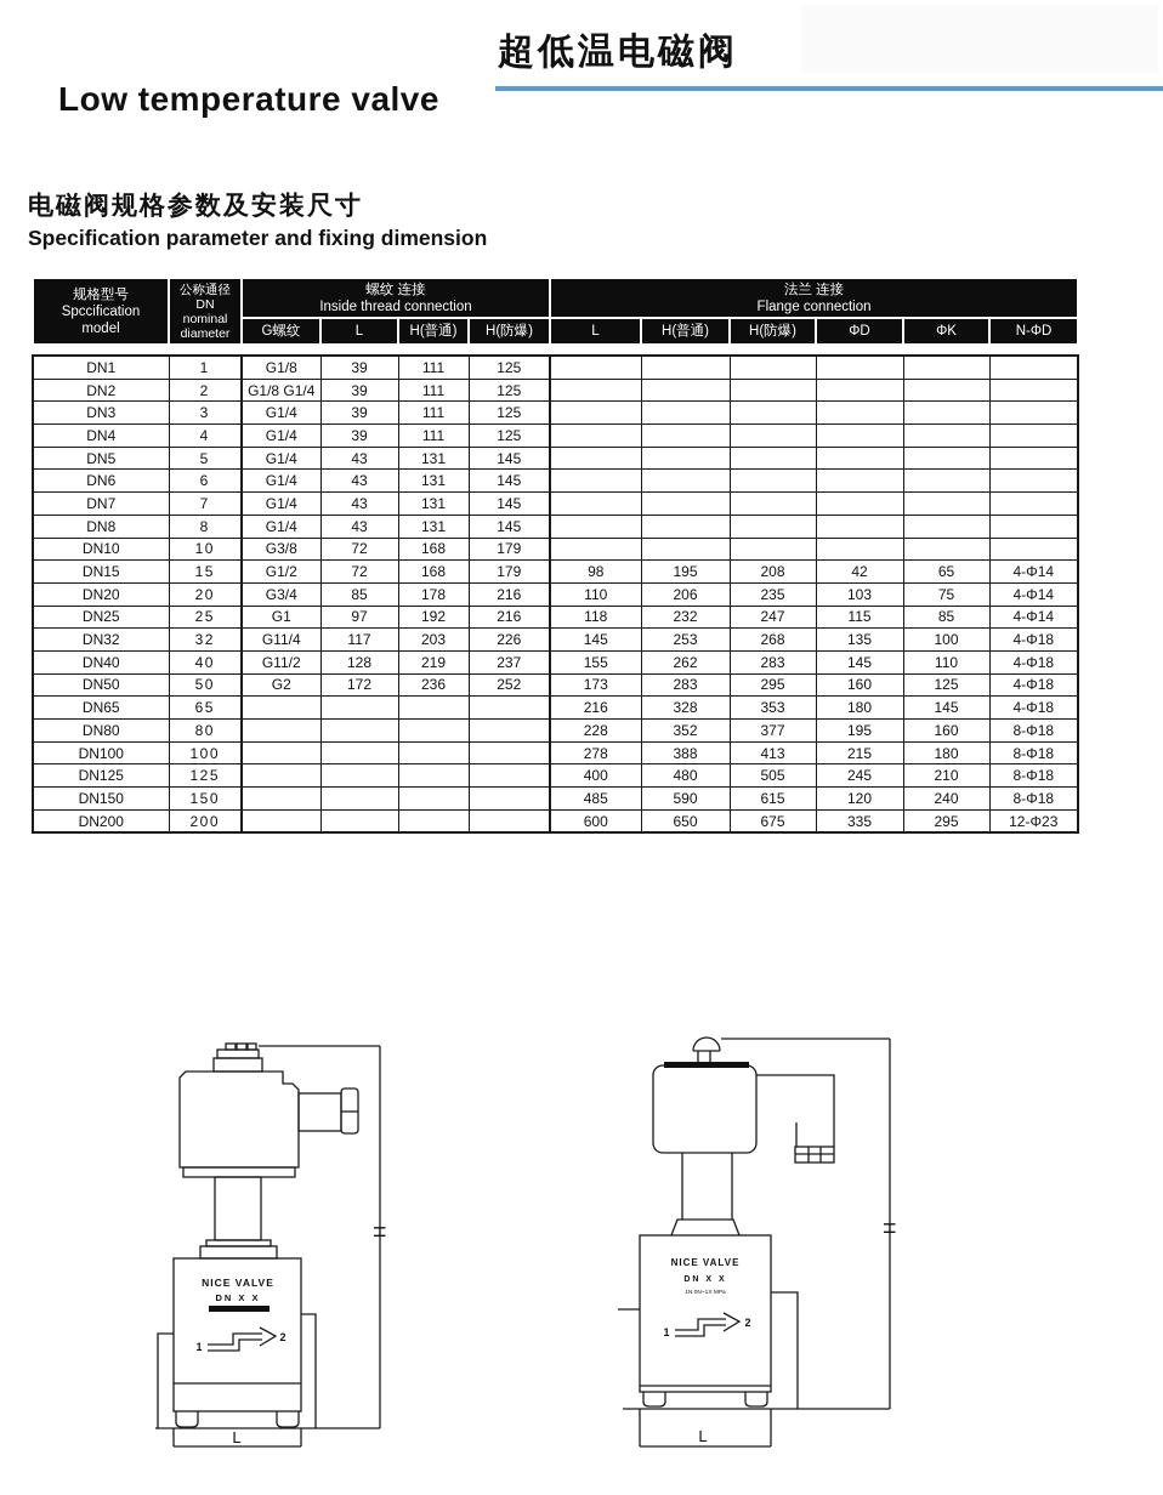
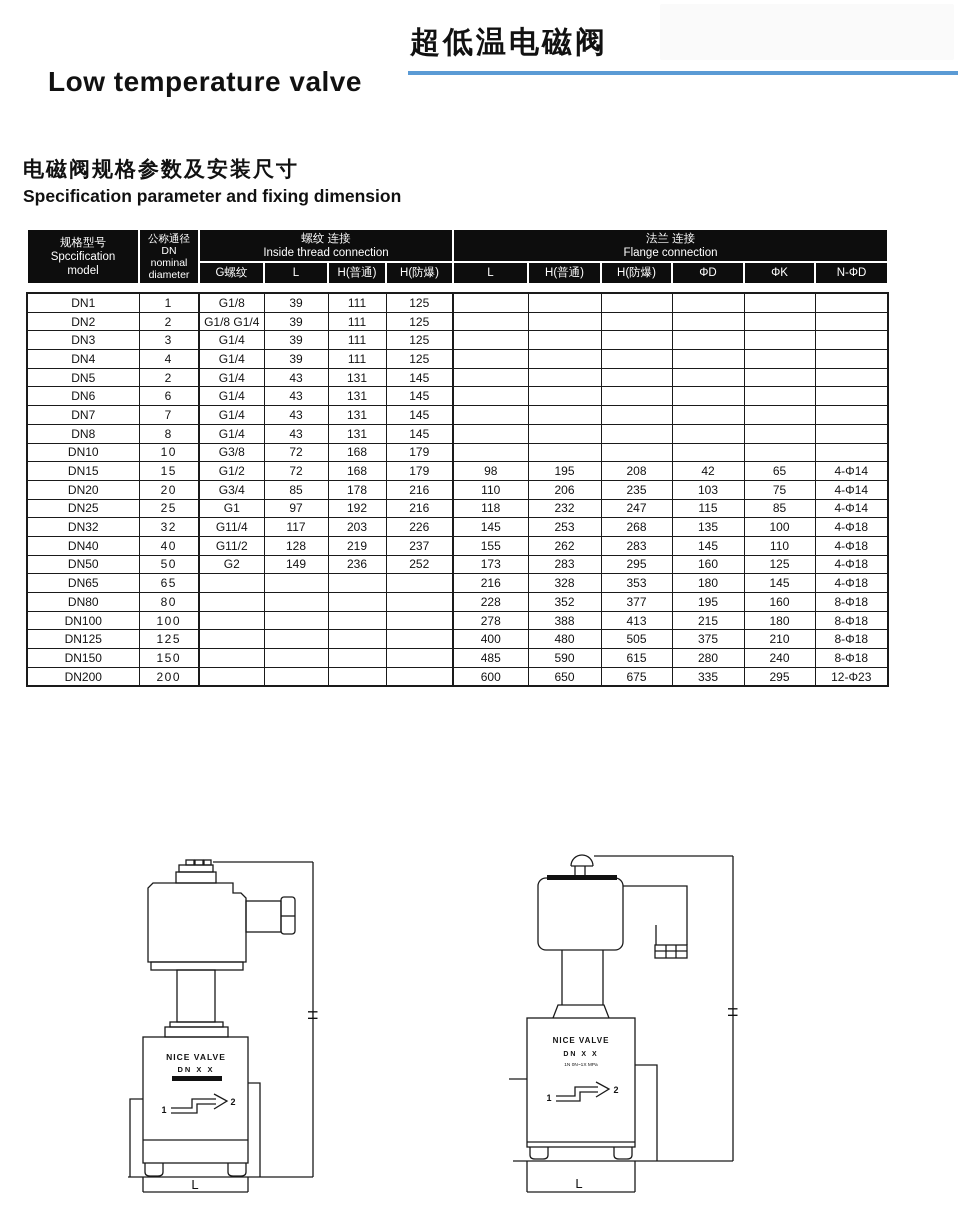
  超低温电磁阀
  Low temperature valve
  电磁阀规格参数及安装尺寸
  Specification parameter and fixing dimension
  规格型号 Spccification model	公称通径 DN nominal diameter	螺纹 连接 Inside thread connection	法兰 连接 Flange connection
  G螺纹	L	H(普通)	H(防爆)	L	H(普通)	H(防爆)	ΦD	ΦK	N-ΦD
  DN1	1	G1/8	39	111	125
  DN2	2	G1/8 G1/4	39	111	125
  DN3	3	G1/4	39	111	125
  DN4	4	G1/4	39	111	125
- DN5	5	G1/4	43	131	145
+ DN5	2	G1/4	43	131	145
  DN6	6	G1/4	43	131	145
  DN7	7	G1/4	43	131	145
  DN8	8	G1/4	43	131	145
  DN10	10	G3/8	72	168	179
  DN15	15	G1/2	72	168	179	98	195	208	42	65	4-Φ14
  DN20	20	G3/4	85	178	216	110	206	235	103	75	4-Φ14
  DN25	25	G1	97	192	216	118	232	247	115	85	4-Φ14
  DN32	32	G11/4	117	203	226	145	253	268	135	100	4-Φ18
  DN40	40	G11/2	128	219	237	155	262	283	145	110	4-Φ18
- DN50	50	G2	172	236	252	173	283	295	160	125	4-Φ18
+ DN50	50	G2	149	236	252	173	283	295	160	125	4-Φ18
  DN65	65					216	328	353	180	145	4-Φ18
  DN80	80					228	352	377	195	160	8-Φ18
  DN100	100					278	388	413	215	180	8-Φ18
- DN125	125					400	480	505	245	210	8-Φ18
+ DN125	125					400	480	505	375	210	8-Φ18
- DN150	150					485	590	615	120	240	8-Φ18
+ DN150	150					485	590	615	280	240	8-Φ18
  DN200	200					600	650	675	335	295	12-Φ23
  NICE VALVE
  DN X X
  1
  2
  L
  NICE VALVE
  1
  2
  L
